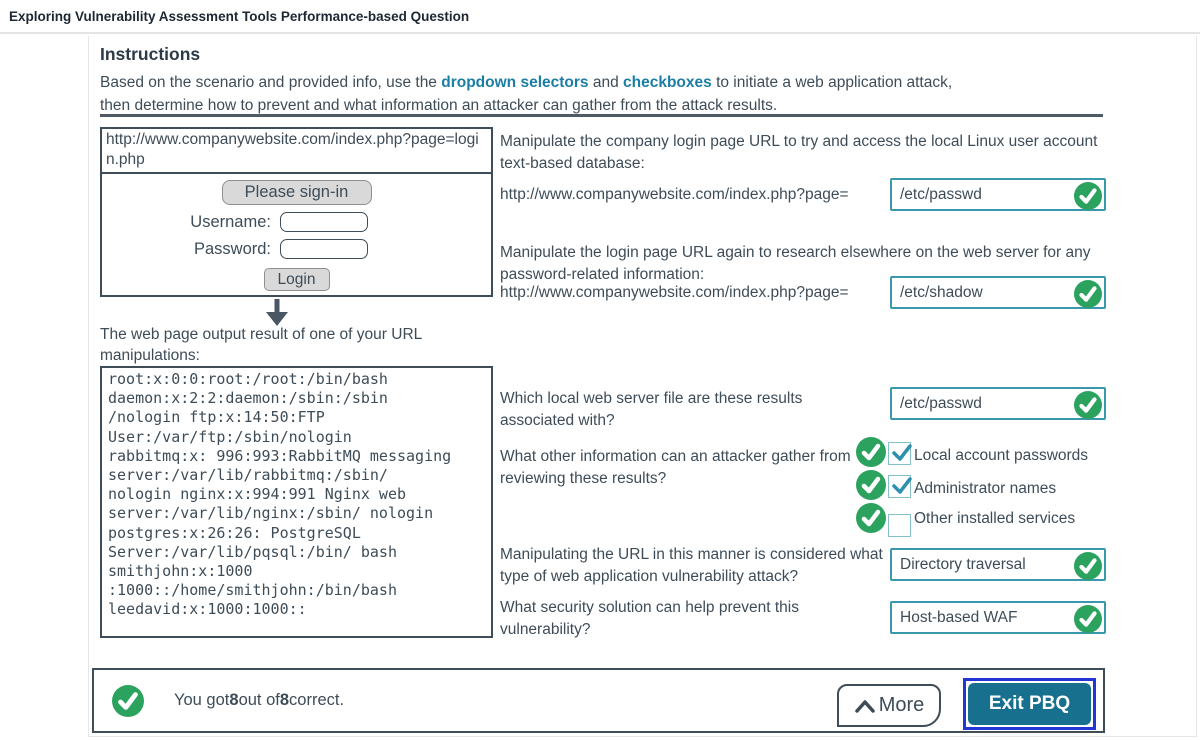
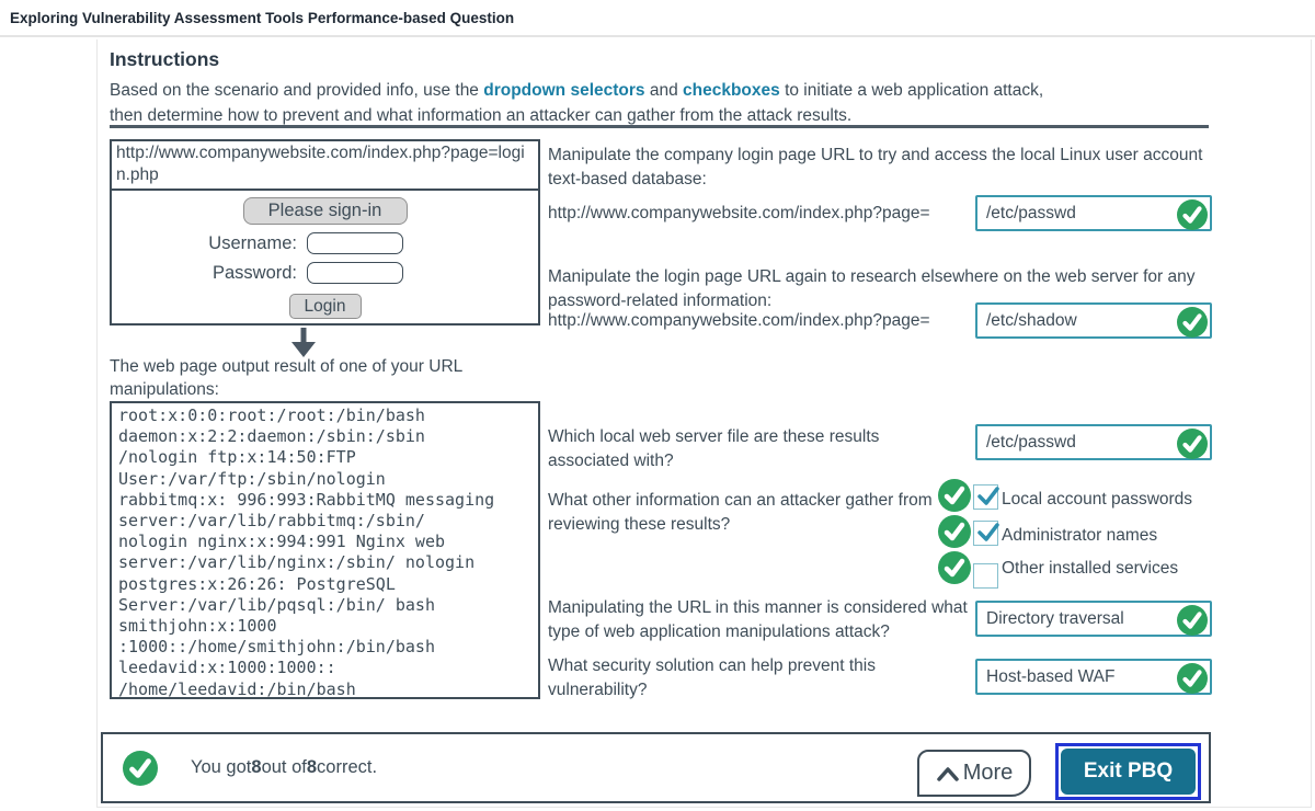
  Exploring Vulnerability Assessment Tools Performance-based Question
  Instructions
  Based on the scenario and provided info, use the dropdown selectors and checkboxes to initiate a web application attack,
  then determine how to prevent and what information an attacker can gather from the attack results.
  http://www.companywebsite.com/index.php?page=login.php
  Please sign-in
  Username:
  Password:
  Login
  The web page output result of one of your URL manipulations:
  root:x:0:0:root:/root:/bin/bash
  daemon:x:2:2:daemon:/sbin:/sbin
  /nologin ftp:x:14:50:FTP
  User:/var/ftp:/sbin/nologin
  rabbitmq:x: 996:993:RabbitMQ messaging
  server:/var/lib/rabbitmq:/sbin/
  nologin nginx:x:994:991 Nginx web
  server:/var/lib/nginx:/sbin/ nologin
  postgres:x:26:26: PostgreSQL
  Server:/var/lib/pqsql:/bin/ bash
  smithjohn:x:1000
  :1000::/home/smithjohn:/bin/bash
  leedavid:x:1000:1000::
+ /home/leedavid:/bin/bash
  Manipulate the company login page URL to try and access the local Linux user account text-based database:
  http://www.companywebsite.com/index.php?page=
  /etc/passwd
  Manipulate the login page URL again to research elsewhere on the web server for any password-related information:
  http://www.companywebsite.com/index.php?page=
  /etc/shadow
  Which local web server file are these results associated with?
  /etc/passwd
  What other information can an attacker gather from reviewing these results?
  Local account passwords
  Administrator names
  Other installed services
- Manipulating the URL in this manner is considered what type of web application vulnerability attack?
+ Manipulating the URL in this manner is considered what type of web application manipulations attack?
  Directory traversal
  What security solution can help prevent this vulnerability?
  Host-based WAF
  You got
  8
  out of
  8
  correct.
  More
  Exit PBQ
